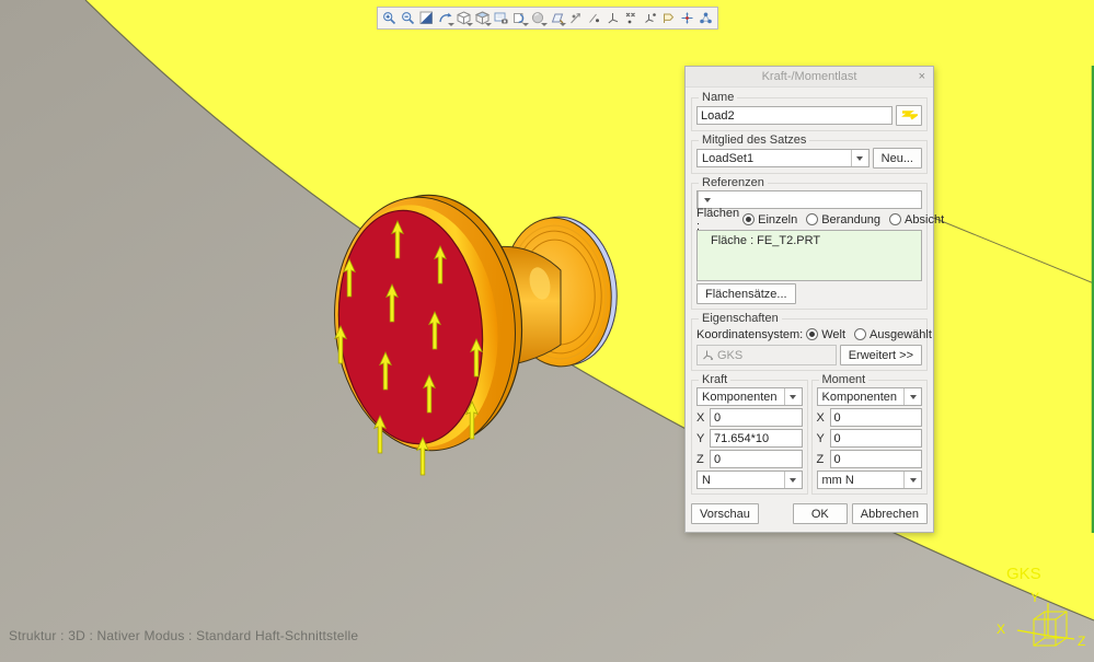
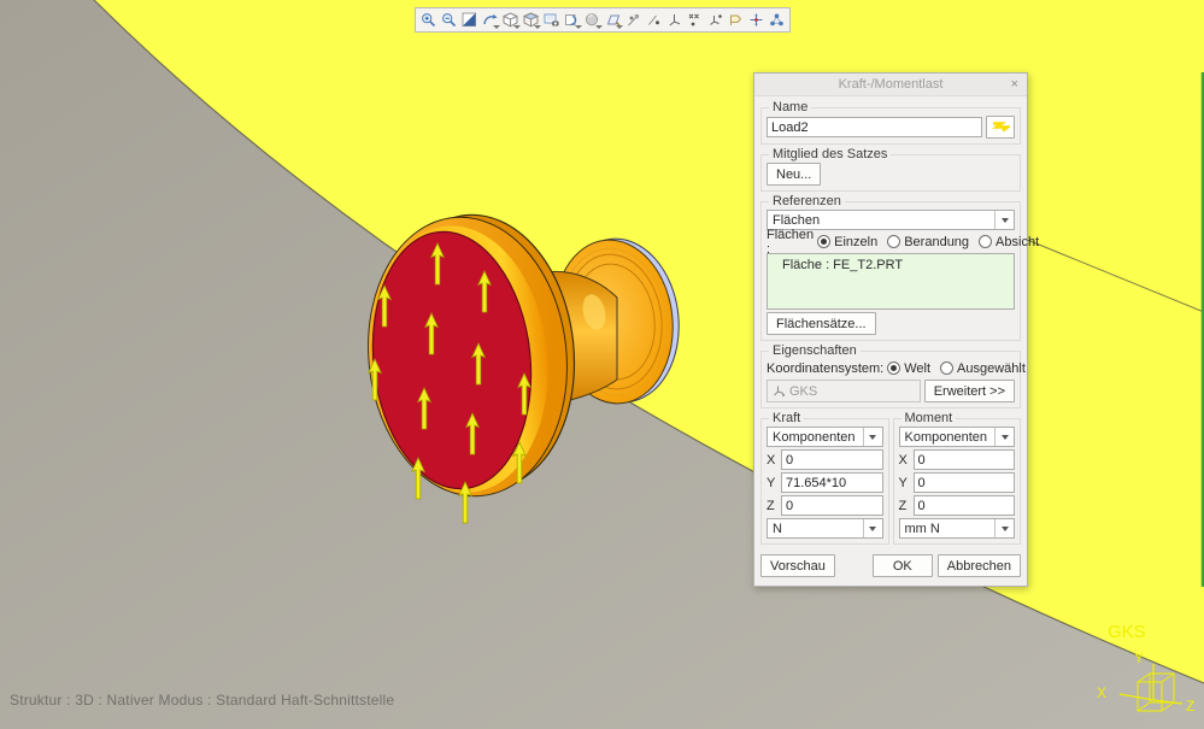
  GKS
  Y
  X
  Z
  Kraft-/Momentlast
  ×
  Name
  Load2
  Mitglied des Satzes
- LoadSet1
  Neu...
  Referenzen
+ Flächen
  Flächen :
  Einzeln
  Berandung
  Absicht
  Fläche : FE_T2.PRT
  Flächensätze...
  Eigenschaften
  Koordinatensystem:
  Welt
  Ausgewählt
  GKS
  Erweitert >>
  Kraft
  Komponenten
  X
  0
  Y
  71.654*10
  Z
  0
  N
  Moment
  Komponenten
  X
  0
  Y
  0
  Z
  0
  mm N
  Vorschau
  OK
  Abbrechen
  Struktur : 3D : Nativer Modus : Standard Haft-Schnittstelle
